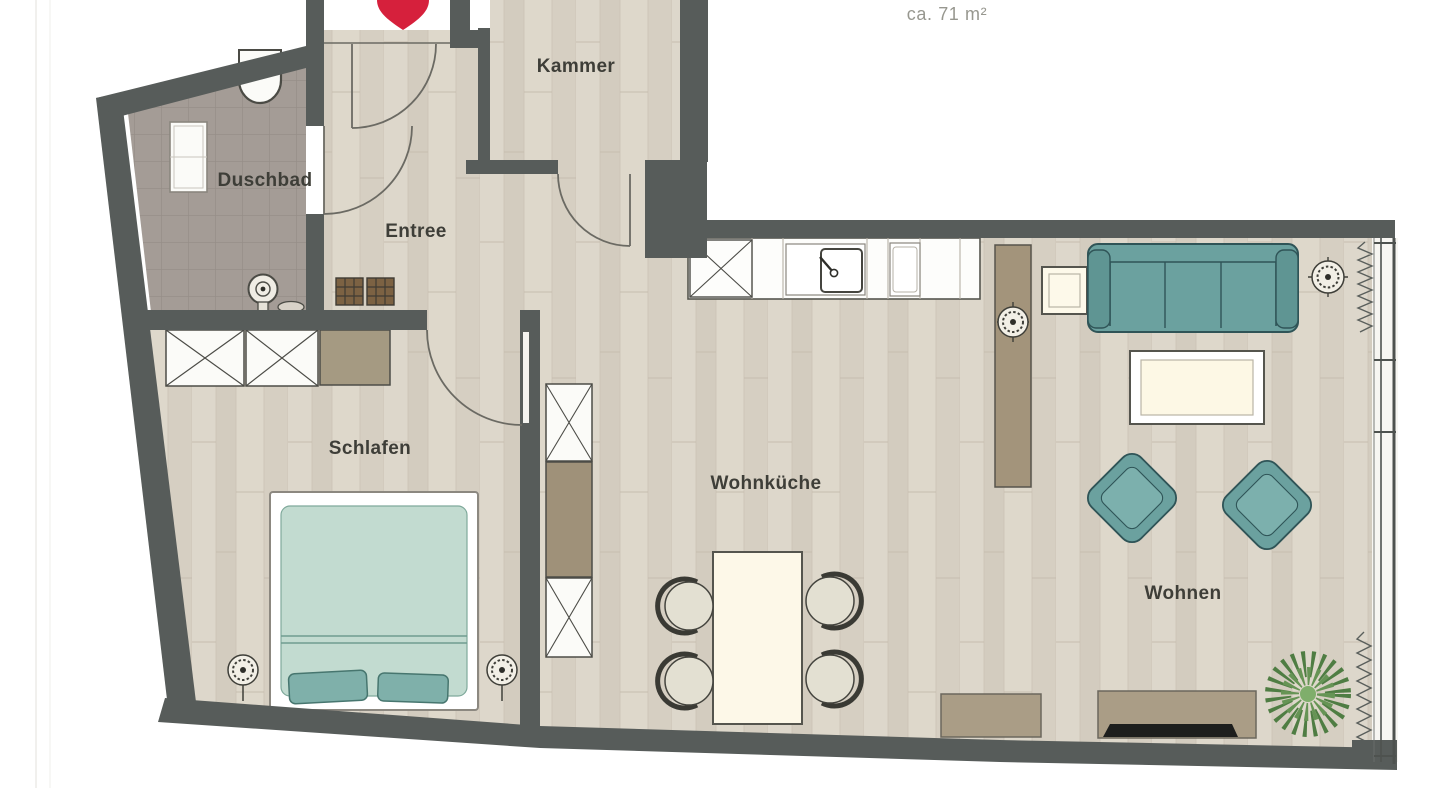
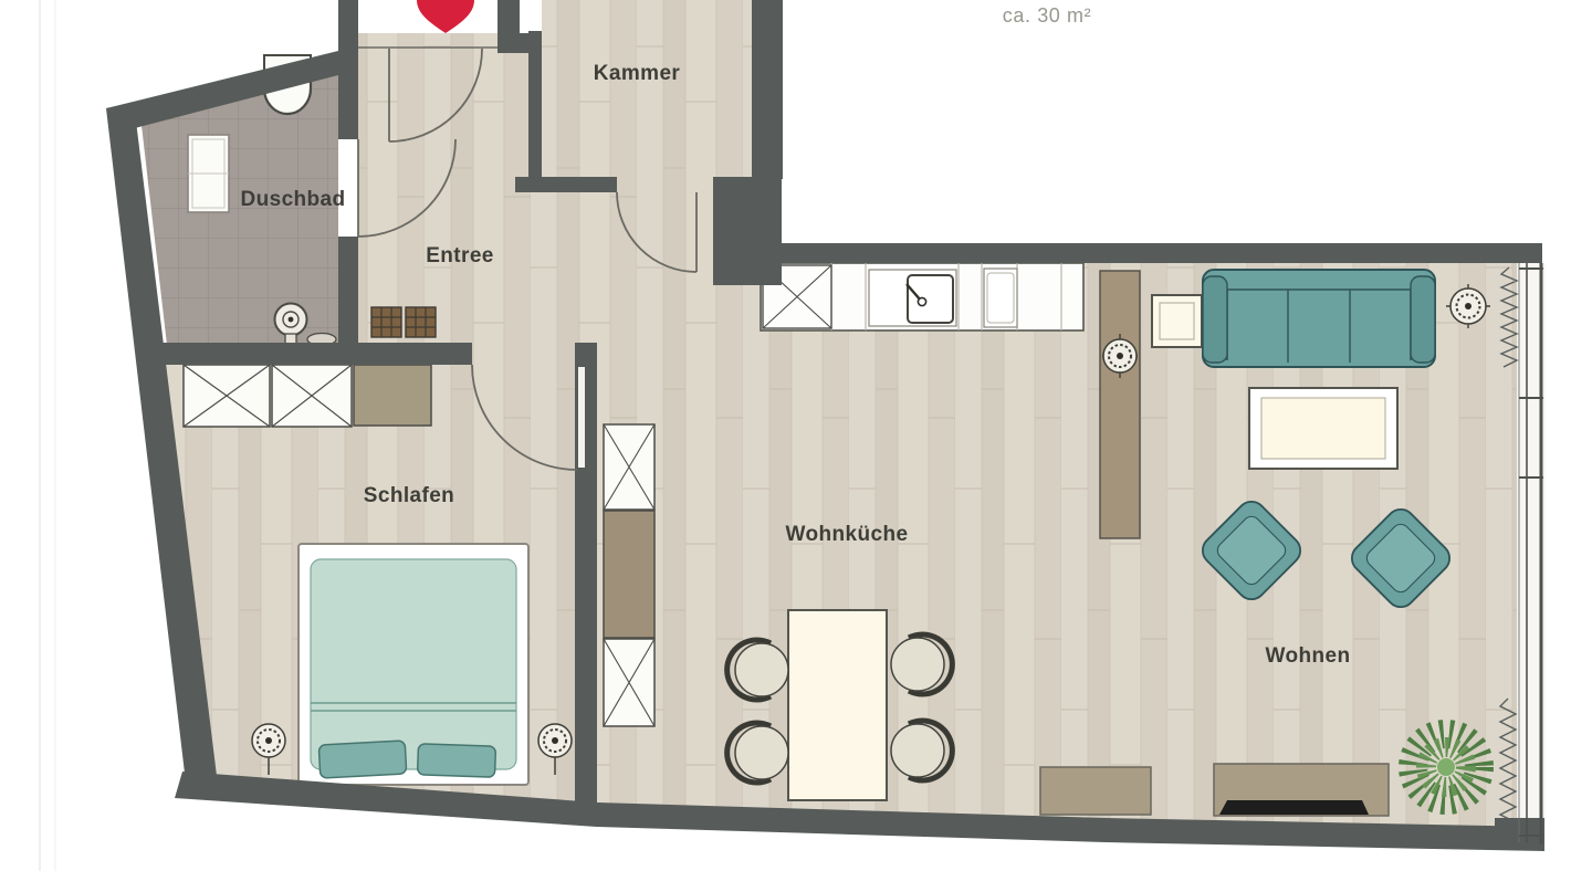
- ca. 71 m²
+ ca. 30 m²
  Kammer
  Duschbad
  Entree
  Schlafen
  Wohnküche
  Wohnen
